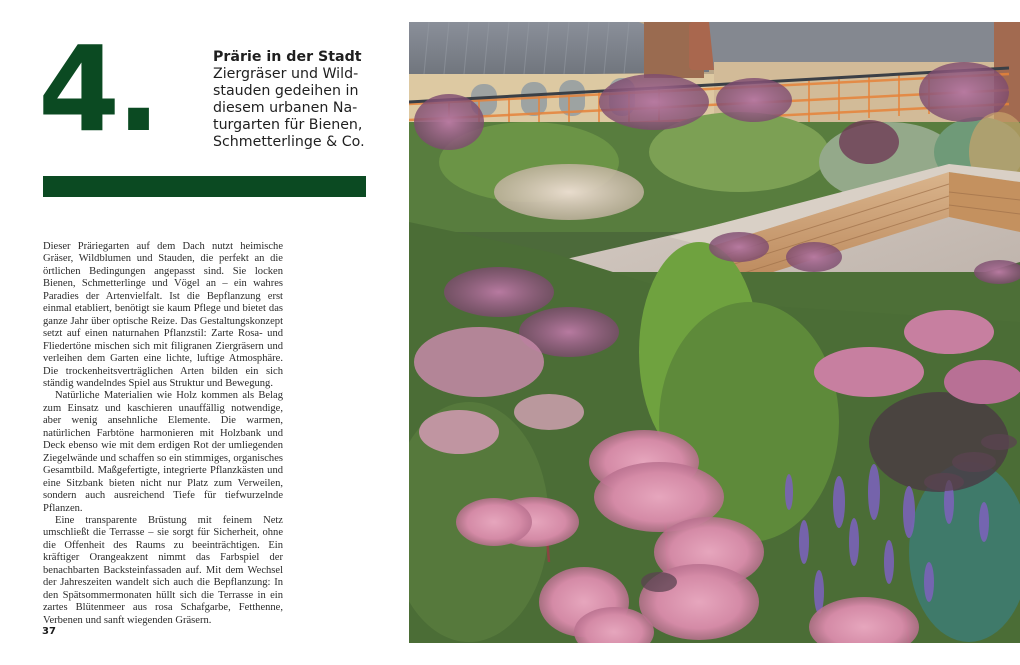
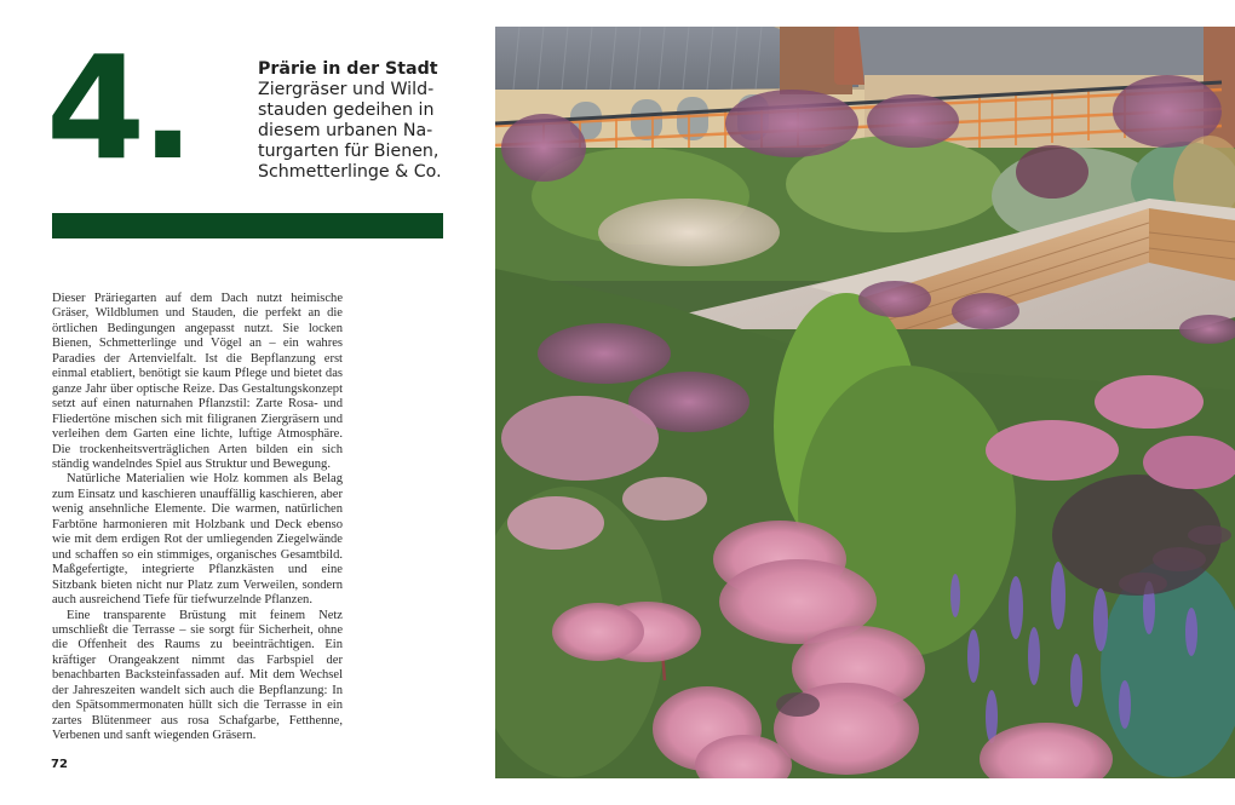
  4.
  Prärie in der Stadt
  Ziergräser und Wild-
  stauden gedeihen in
  diesem urbanen Na-
  turgarten für Bienen,
  Schmetterlinge & Co.
- Dieser Präriegarten auf dem Dach nutzt heimische Gräser, Wildblumen und Stauden, die perfekt an die örtlichen Bedingungen angepasst sind. Sie locken Bienen, Schmetterlinge und Vögel an – ein wahres Paradies der Artenvielfalt. Ist die Bepflanzung erst einmal etabliert, benötigt sie kaum Pflege und bietet das ganze Jahr über optische Reize. Das Gestaltungskonzept setzt auf einen naturnahen Pflanzstil: Zarte Rosa- und Fliedertöne mischen sich mit filigranen Ziergräsern und verleihen dem Garten eine lichte, luftige Atmosphäre. Die trockenheitsverträglichen Arten bilden ein sich ständig wandelndes Spiel aus Struktur und Bewegung.
+ Dieser Präriegarten auf dem Dach nutzt heimische Gräser, Wildblumen und Stauden, die perfekt an die örtlichen Bedingungen angepasst nutzt. Sie locken Bienen, Schmetterlinge und Vögel an – ein wahres Paradies der Artenvielfalt. Ist die Bepflanzung erst einmal etabliert, benötigt sie kaum Pflege und bietet das ganze Jahr über optische Reize. Das Gestaltungskonzept setzt auf einen naturnahen Pflanzstil: Zarte Rosa- und Fliedertöne mischen sich mit filigranen Ziergräsern und verleihen dem Garten eine lichte, luftige Atmosphäre. Die trockenheitsverträglichen Arten bilden ein sich ständig wandelndes Spiel aus Struktur und Bewegung.
- Natürliche Materialien wie Holz kommen als Belag zum Einsatz und kaschieren unauffällig notwendige, aber wenig ansehnliche Elemente. Die warmen, natürlichen Farbtöne harmonieren mit Holzbank und Deck ebenso wie mit dem erdigen Rot der umliegenden Ziegelwände und schaffen so ein stimmiges, organisches Gesamtbild. Maßgefertigte, integrierte Pflanzkästen und eine Sitzbank bieten nicht nur Platz zum Verweilen, sondern auch ausreichend Tiefe für tiefwurzelnde Pflanzen.
+ Natürliche Materialien wie Holz kommen als Belag zum Einsatz und kaschieren unauffällig kaschieren, aber wenig ansehnliche Elemente. Die warmen, natürlichen Farbtöne harmonieren mit Holzbank und Deck ebenso wie mit dem erdigen Rot der umliegenden Ziegelwände und schaffen so ein stimmiges, organisches Gesamtbild. Maßgefertigte, integrierte Pflanzkästen und eine Sitzbank bieten nicht nur Platz zum Verweilen, sondern auch ausreichend Tiefe für tiefwurzelnde Pflanzen.
  Eine transparente Brüstung mit feinem Netz umschließt die Terrasse – sie sorgt für Sicherheit, ohne die Offenheit des Raums zu beeinträchtigen. Ein kräftiger Orangeakzent nimmt das Farbspiel der benachbarten Backsteinfassaden auf. Mit dem Wechsel der Jahreszeiten wandelt sich auch die Bepflanzung: In den Spätsommermonaten hüllt sich die Terrasse in ein zartes Blütenmeer aus rosa Schafgarbe, Fetthenne, Verbenen und sanft wiegenden Gräsern.
- 37
+ 72
